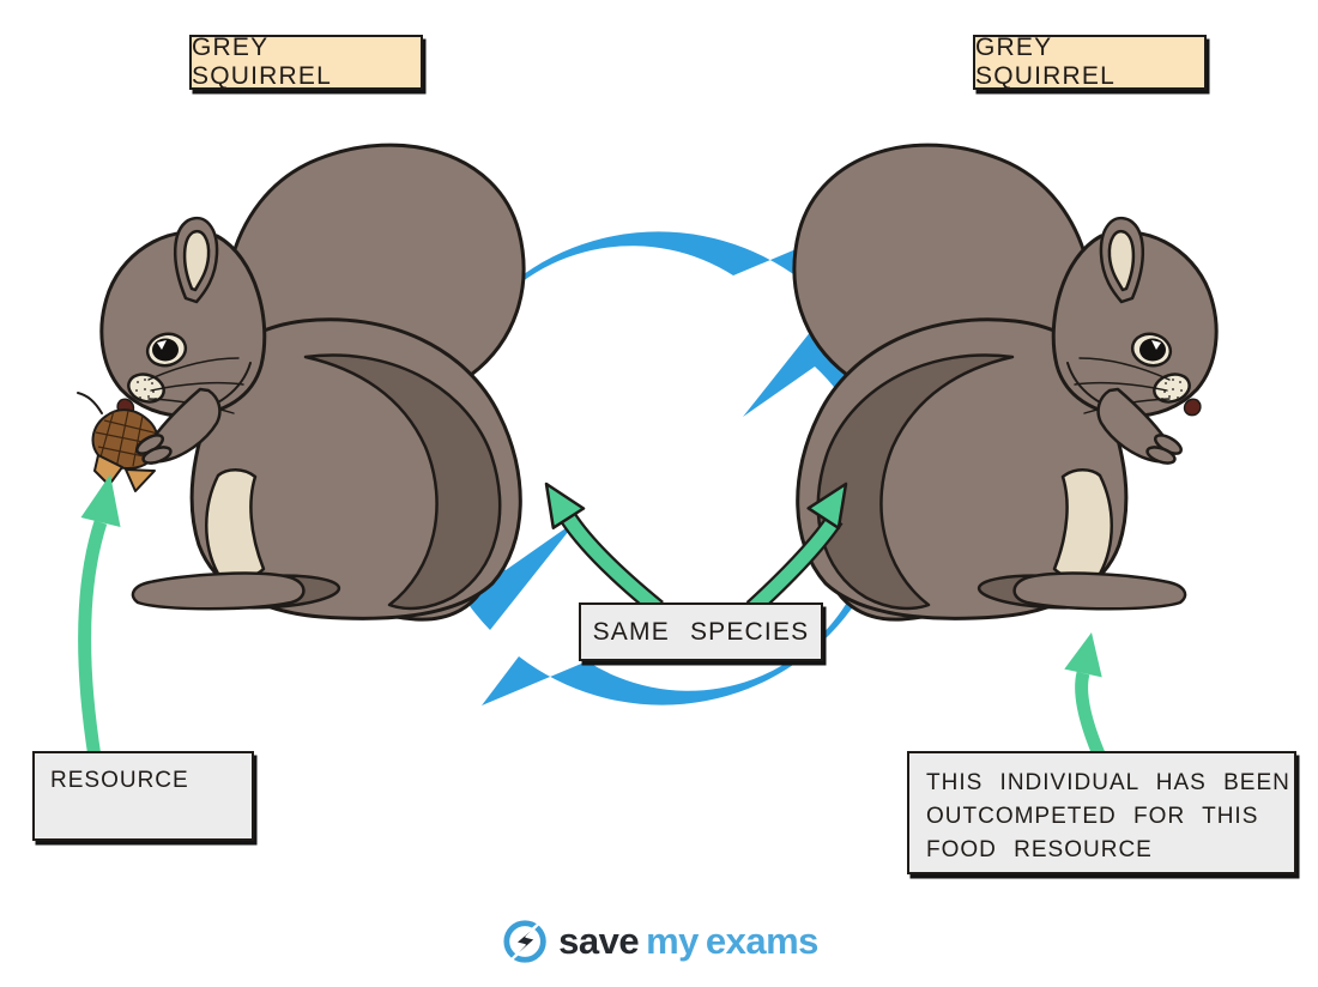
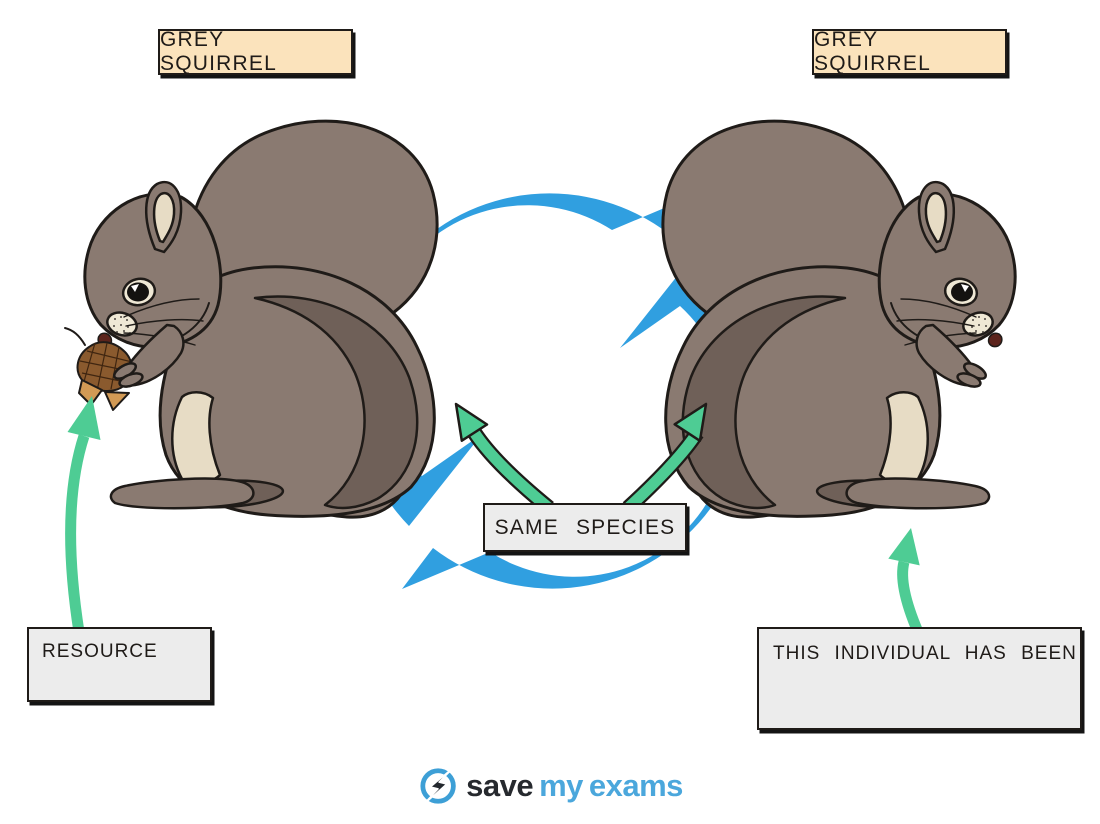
  GREY SQUIRREL
  GREY SQUIRREL
  SAME SPECIES
  RESOURCE
  THIS INDIVIDUAL HAS BEEN
- OUTCOMPETED FOR THIS
- FOOD RESOURCE
  save my exams
